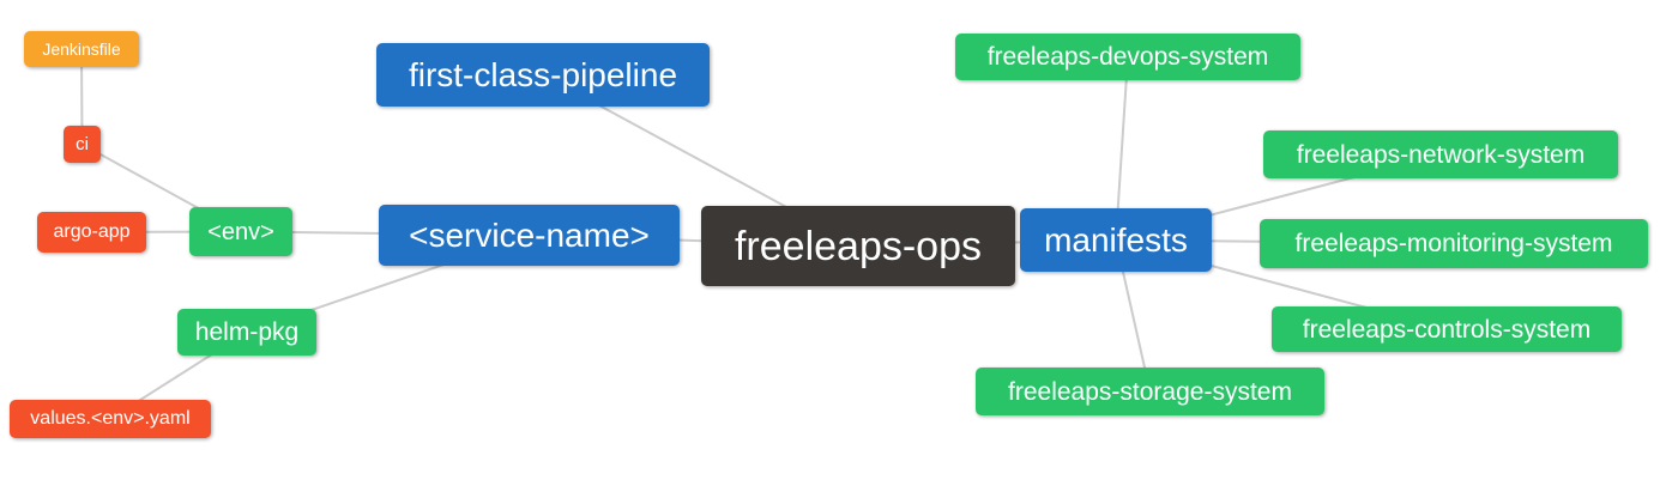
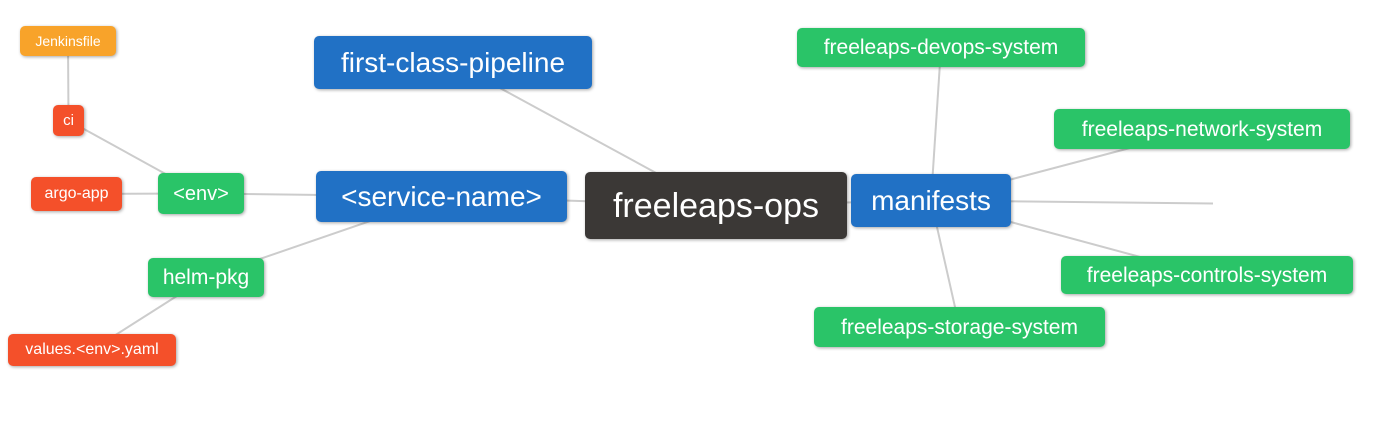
  freeleaps-ops
  first-class-pipeline
  <service-name>
  manifests
  <env>
  helm-pkg
  ci
  argo-app
  Jenkinsfile
  values.<env>.yaml
  freeleaps-devops-system
  freeleaps-network-system
- freeleaps-monitoring-system
  freeleaps-controls-system
  freeleaps-storage-system
